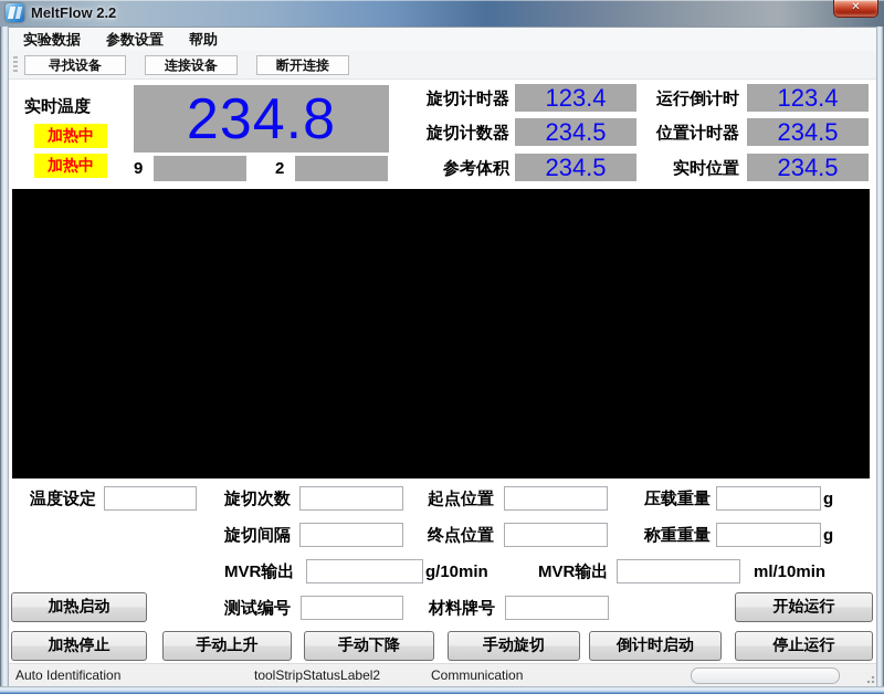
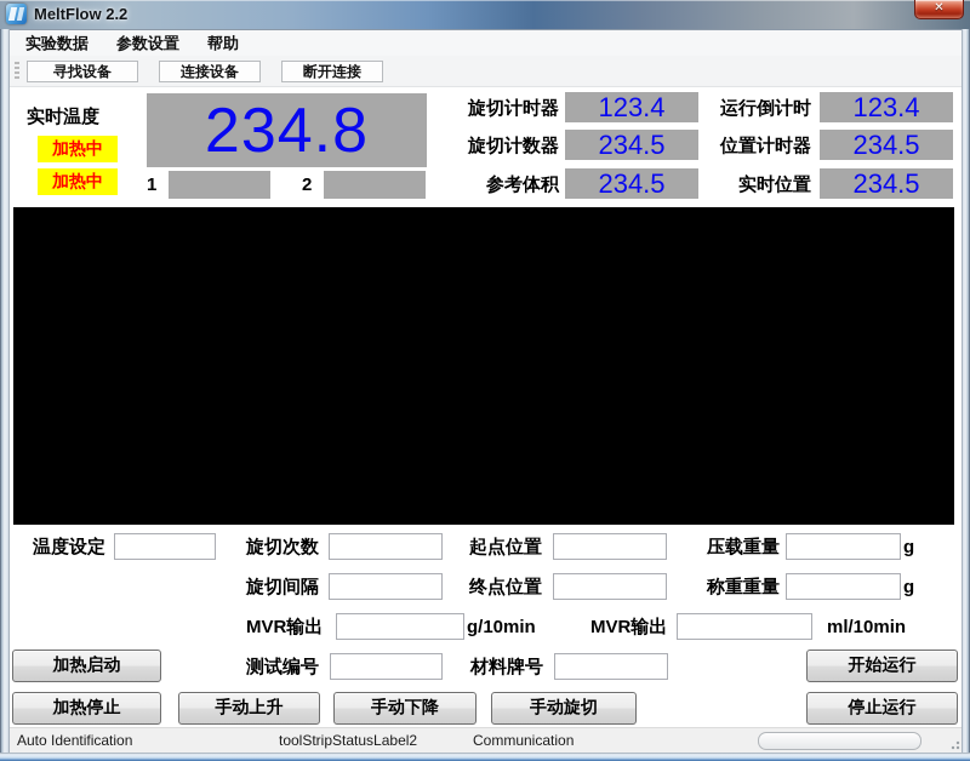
  MeltFlow 2.2
  ✕
  实验数据
  参数设置
  帮助
  寻找设备
  连接设备
  断开连接
  实时温度
  加热中
  加热中
  234.8
- 9
+ 1
  2
  旋切计时器
  123.4
  运行倒计时
  123.4
  旋切计数器
  234.5
  位置计时器
  234.5
  参考体积
  234.5
  实时位置
  234.5
  温度设定
  旋切次数
  起点位置
  压载重量
  g
  旋切间隔
  终点位置
  称重重量
  g
  MVR输出
  g/10min
  MVR输出
  ml/10min
  加热启动
  测试编号
  材料牌号
  开始运行
  加热停止
  手动上升
  手动下降
  手动旋切
- 倒计时启动
  停止运行
  Auto Identification
  toolStripStatusLabel2
  Communication
